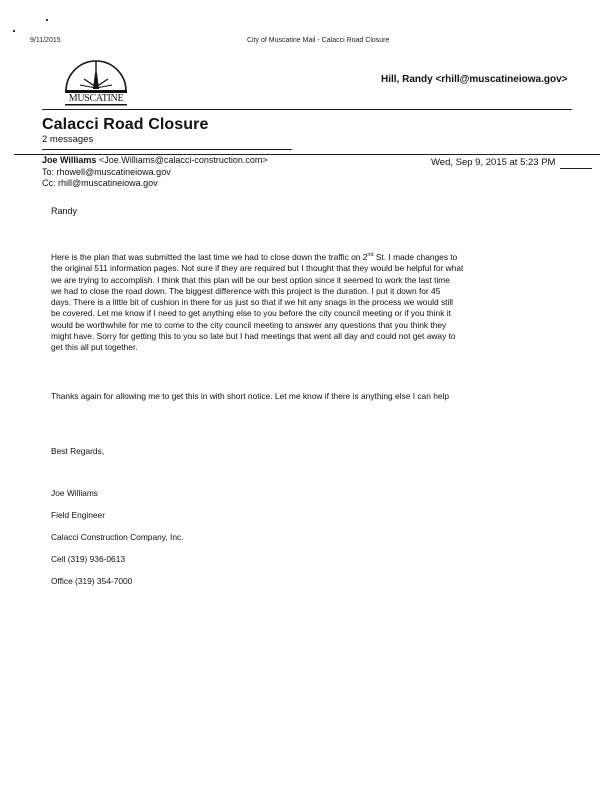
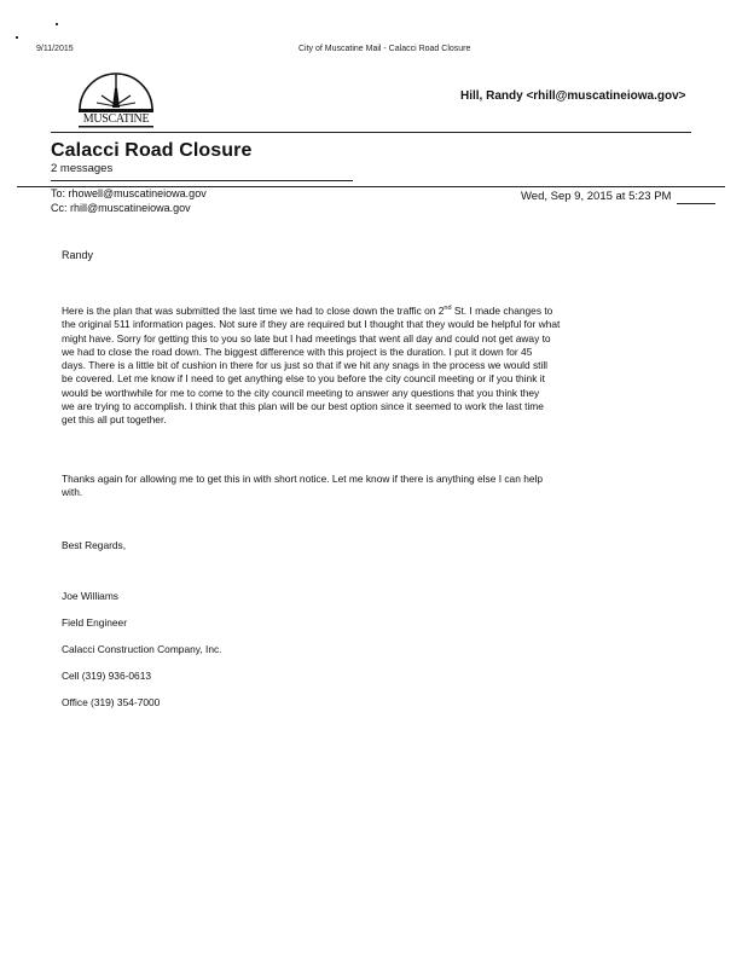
  MUSCATINE
  Hill, Randy <rhill@muscatineiowa.gov>
  Calacci Road Closure
  2 messages
- Joe Williams <Joe.Williams@calacci-construction.com>
  To: rhowell@muscatineiowa.gov
  Cc: rhill@muscatineiowa.gov
  Wed, Sep 9, 2015 at 5:23 PM
  Randy
  Here is the plan that was submitted the last time we had to close down the traffic on 2 St. I made changes to
  the original 511 information pages. Not sure if they are required but I thought that they would be helpful for what
- we are trying to accomplish. I think that this plan will be our best option since it seemed to work the last time
+ might have. Sorry for getting this to you so late but I had meetings that went all day and could not get away to
  we had to close the road down. The biggest difference with this project is the duration. I put it down for 45
  days. There is a little bit of cushion in there for us just so that if we hit any snags in the process we would still
  be covered. Let me know if I need to get anything else to you before the city council meeting or if you think it
  would be worthwhile for me to come to the city council meeting to answer any questions that you think they
- might have. Sorry for getting this to you so late but I had meetings that went all day and could not get away to
+ we are trying to accomplish. I think that this plan will be our best option since it seemed to work the last time
  get this all put together.
  Thanks again for allowing me to get this in with short notice. Let me know if there is anything else I can help
+ with.
  Best Regards,
  Joe Williams
  Field Engineer
  Calacci Construction Company, Inc.
  Cell (319) 936-0613
  Office (319) 354-7000
